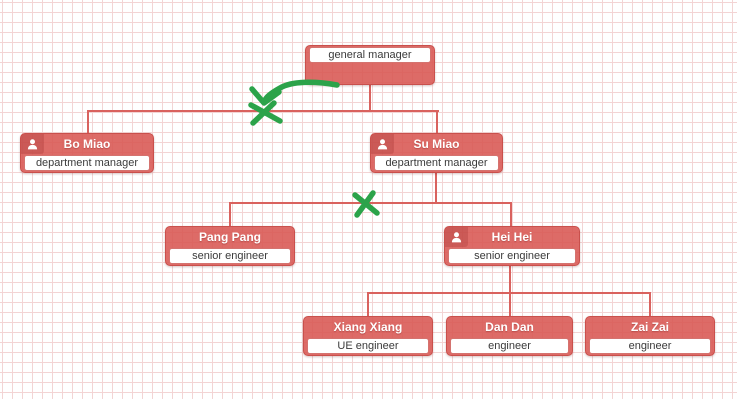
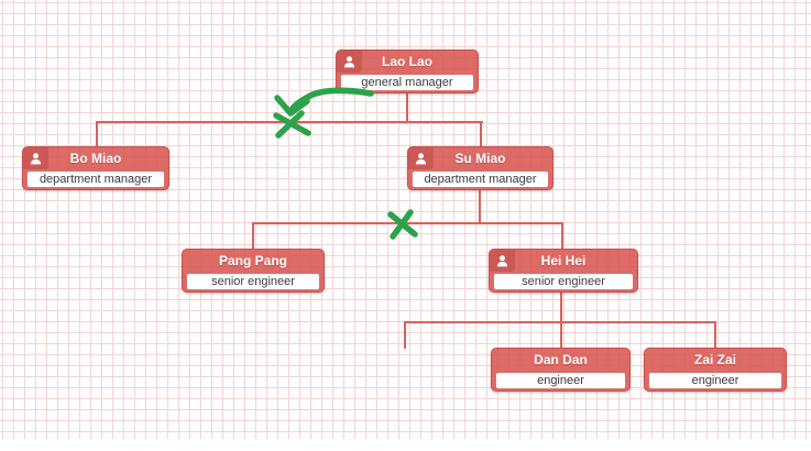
+ Lao Lao
  general manager
  Bo Miao
  department manager
  Su Miao
  department manager
  Pang Pang
  senior engineer
  Hei Hei
  senior engineer
- Xiang Xiang
- UE engineer
  Dan Dan
  engineer
  Zai Zai
  engineer
